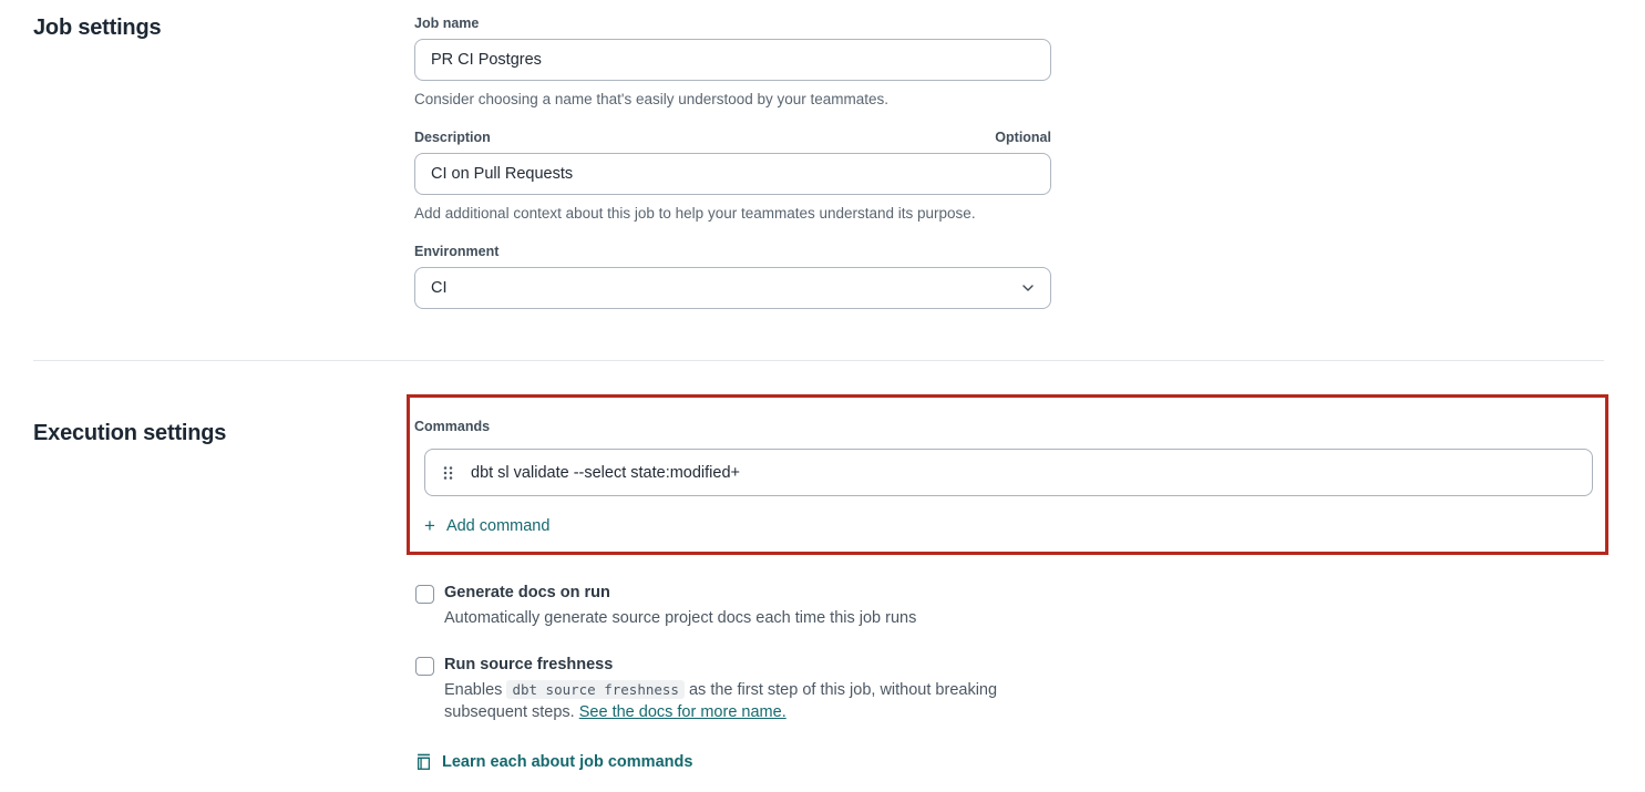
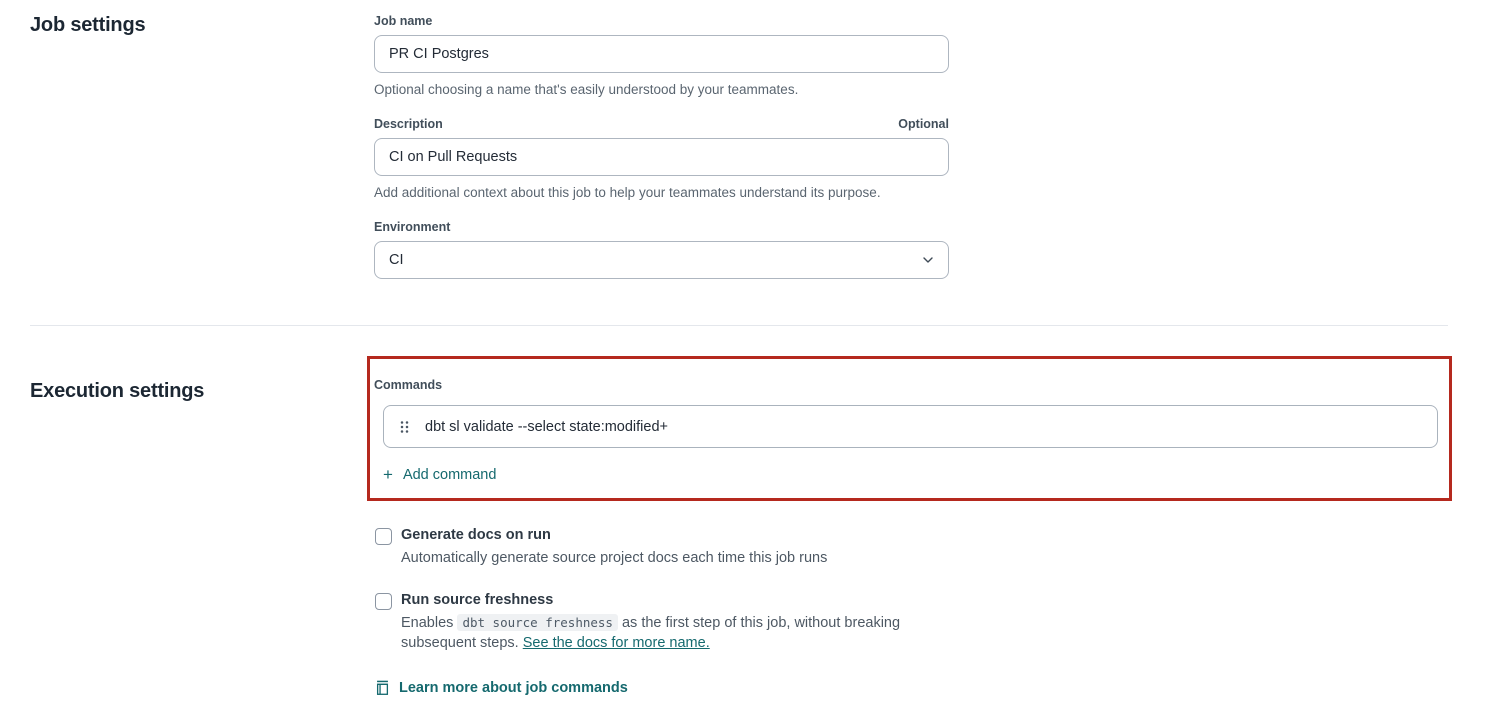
  Job settings
  Job name
  PR CI Postgres
- Consider choosing a name that's easily understood by your teammates.
+ Optional choosing a name that's easily understood by your teammates.
  Description
  Optional
  CI on Pull Requests
  Add additional context about this job to help your teammates understand its purpose.
  Environment
  CI
  Execution settings
  Commands
  dbt sl validate --select state:modified+
  +
  Add command
  Generate docs on run
  Automatically generate source project docs each time this job runs
  Run source freshness
  Enables dbt source freshness as the first step of this job, without breaking subsequent steps. See the docs for more name.
- Learn each about job commands
+ Learn more about job commands
